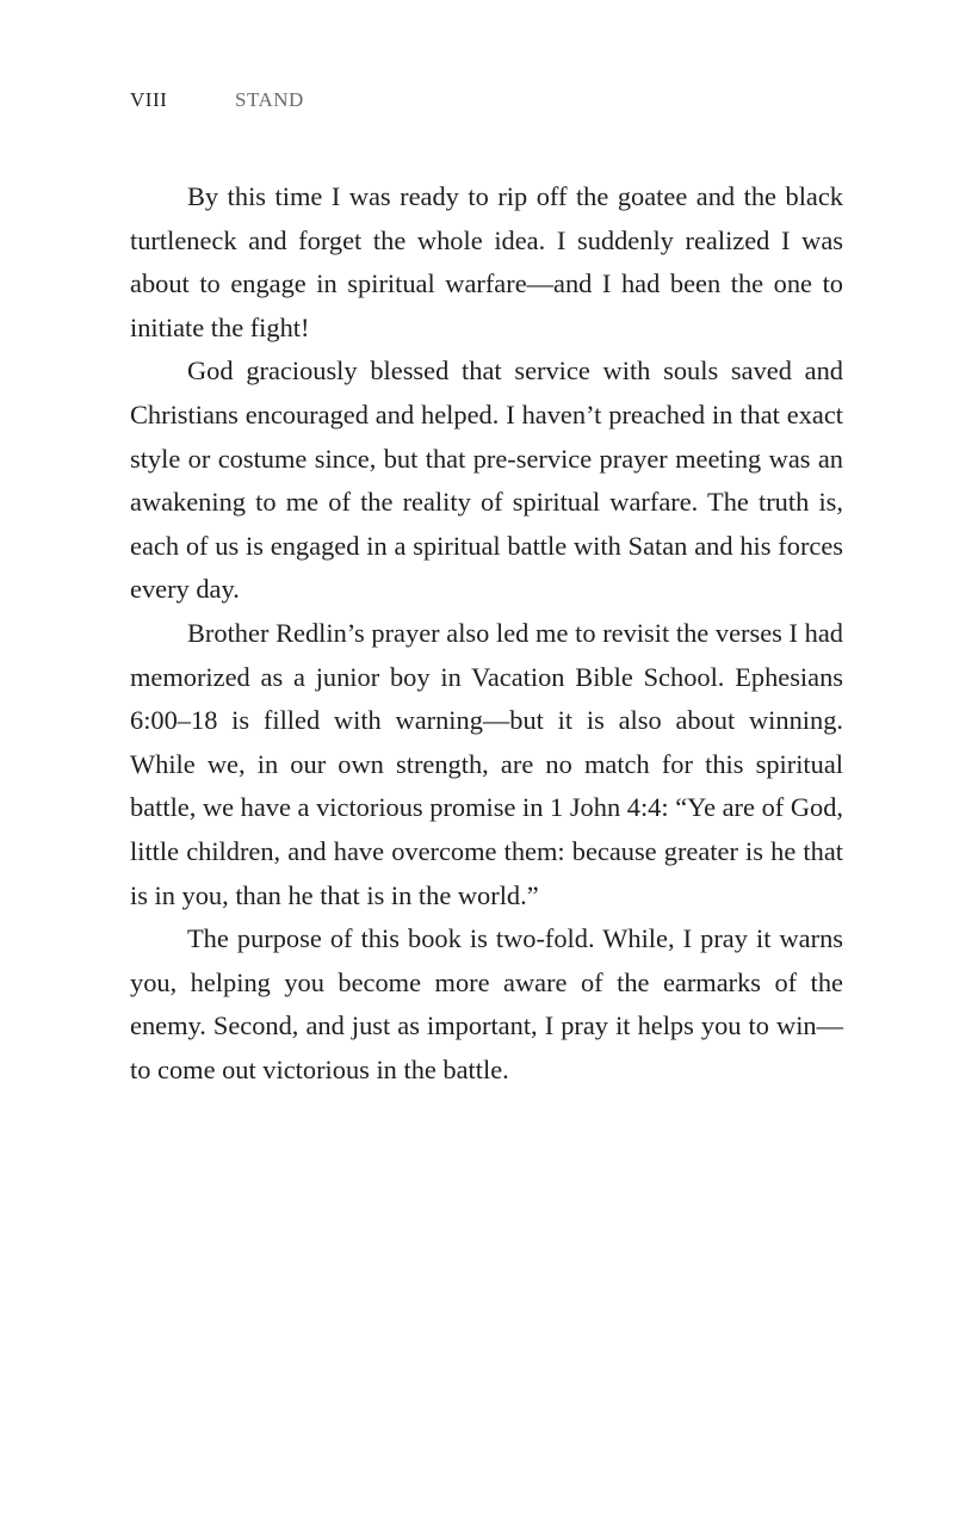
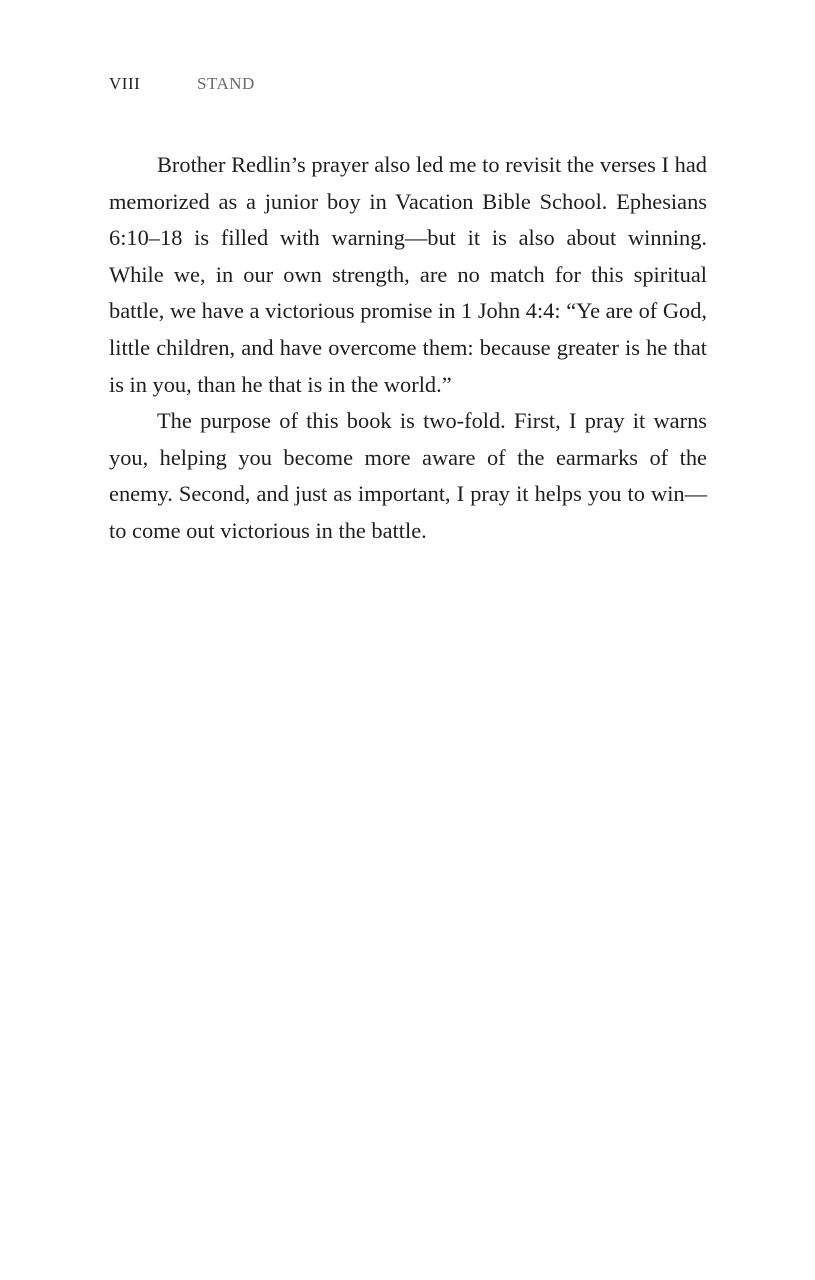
  VIII STAND
- By this time I was ready to rip off the goatee and the black turtleneck and forget the whole idea. I suddenly realized I was about to engage in spiritual warfare—and I had been the one to initiate the fight!
- God graciously blessed that service with souls saved and Christians encouraged and helped. I haven’t preached in that exact style or costume since, but that pre-service prayer meeting was an awakening to me of the reality of spiritual warfare. The truth is, each of us is engaged in a spiritual battle with Satan and his forces every day.
- Brother Redlin’s prayer also led me to revisit the verses I had memorized as a junior boy in Vacation Bible School. Ephesians 6:00–18 is filled with warning—but it is also about winning. While we, in our own strength, are no match for this spiritual battle, we have a victorious promise in 1 John 4:4: “Ye are of God, little children, and have overcome them: because greater is he that is in you, than he that is in the world.”
+ Brother Redlin’s prayer also led me to revisit the verses I had memorized as a junior boy in Vacation Bible School. Ephesians 6:10–18 is filled with warning—but it is also about winning. While we, in our own strength, are no match for this spiritual battle, we have a victorious promise in 1 John 4:4: “Ye are of God, little children, and have overcome them: because greater is he that is in you, than he that is in the world.”
- The purpose of this book is two-fold. While, I pray it warns you, helping you become more aware of the earmarks of the enemy. Second, and just as important, I pray it helps you to win—to come out victorious in the battle.
+ The purpose of this book is two-fold. First, I pray it warns you, helping you become more aware of the earmarks of the enemy. Second, and just as important, I pray it helps you to win—to come out victorious in the battle.
